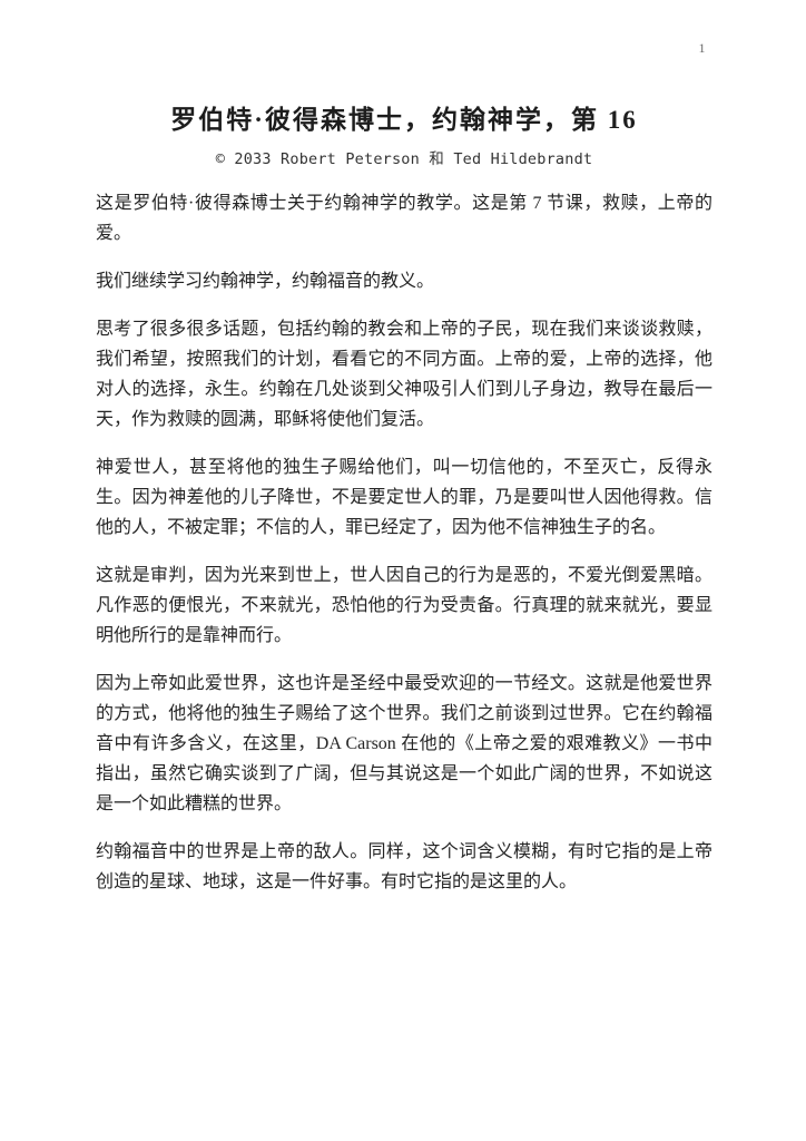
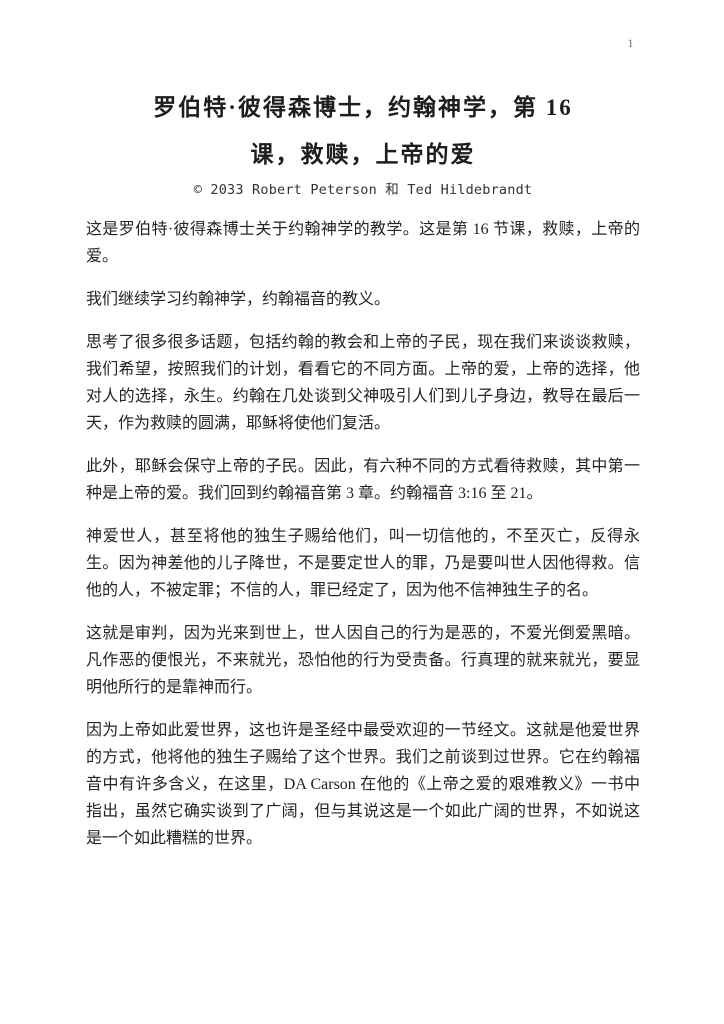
  1
  罗伯特·彼得森博士，约翰神学，第 16
+ 课，救赎，上帝的爱
  © 2033 Robert Peterson 和 Ted Hildebrandt
- 这是罗伯特·彼得森博士关于约翰神学的教学。这是第 7 节课，救赎，上帝的爱。
+ 这是罗伯特·彼得森博士关于约翰神学的教学。这是第 16 节课，救赎，上帝的爱。
  我们继续学习约翰神学，约翰福音的教义。
  思考了很多很多话题，包括约翰的教会和上帝的子民，现在我们来谈谈救赎，我们希望，按照我们的计划，看看它的不同方面。上帝的爱，上帝的选择，他对人的选择，永生。约翰在几处谈到父神吸引人们到儿子身边，教导在最后一天，作为救赎的圆满，耶稣将使他们复活。
+ 此外，耶稣会保守上帝的子民。因此，有六种不同的方式看待救赎，其中第一种是上帝的爱。我们回到约翰福音第 3 章。约翰福音 3:16 至 21。
  神爱世人，甚至将他的独生子赐给他们，叫一切信他的，不至灭亡，反得永生。因为神差他的儿子降世，不是要定世人的罪，乃是要叫世人因他得救。信他的人，不被定罪；不信的人，罪已经定了，因为他不信神独生子的名。
  这就是审判，因为光来到世上，世人因自己的行为是恶的，不爱光倒爱黑暗。凡作恶的便恨光，不来就光，恐怕他的行为受责备。行真理的就来就光，要显明他所行的是靠神而行。
  因为上帝如此爱世界，这也许是圣经中最受欢迎的一节经文。这就是他爱世界的方式，他将他的独生子赐给了这个世界。我们之前谈到过世界。它在约翰福音中有许多含义，在这里，DA Carson 在他的《上帝之爱的艰难教义》一书中指出，虽然它确实谈到了广阔，但与其说这是一个如此广阔的世界，不如说这是一个如此糟糕的世界。
- 约翰福音中的世界是上帝的敌人。同样，这个词含义模糊，有时它指的是上帝创造的星球、地球，这是一件好事。有时它指的是这里的人。
